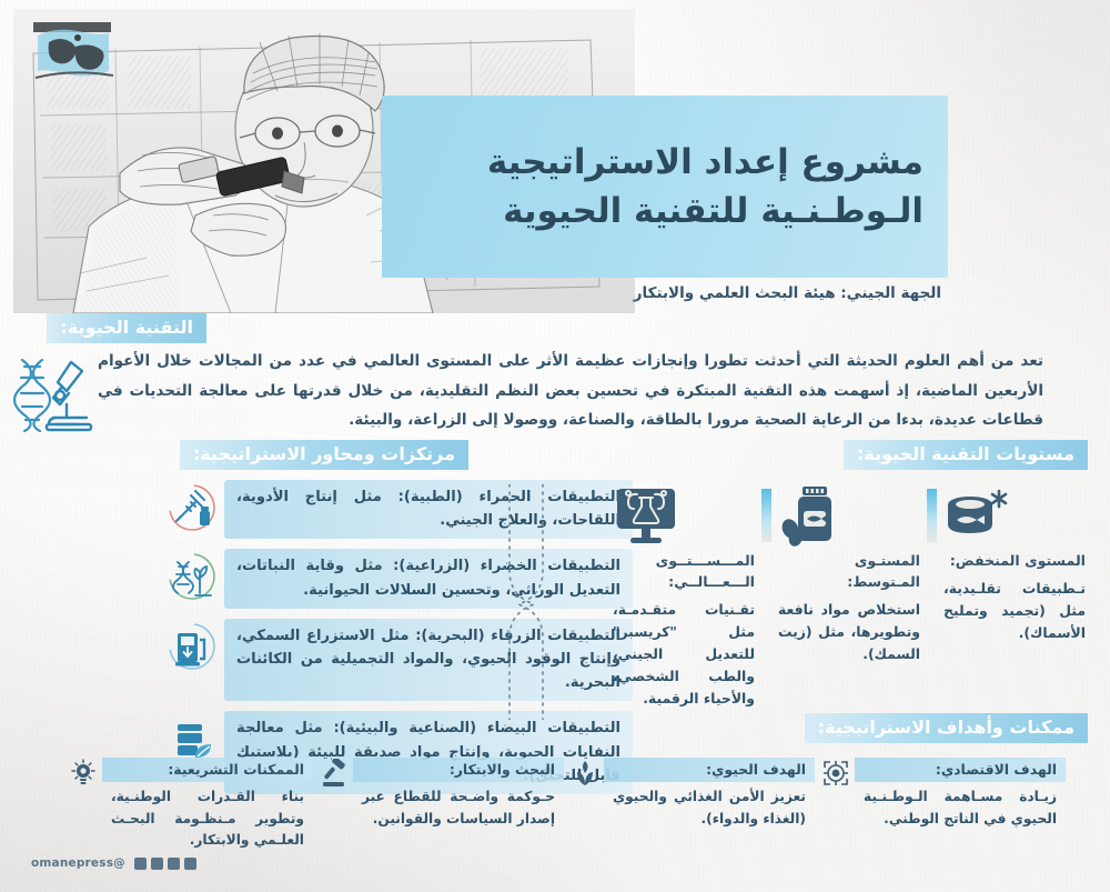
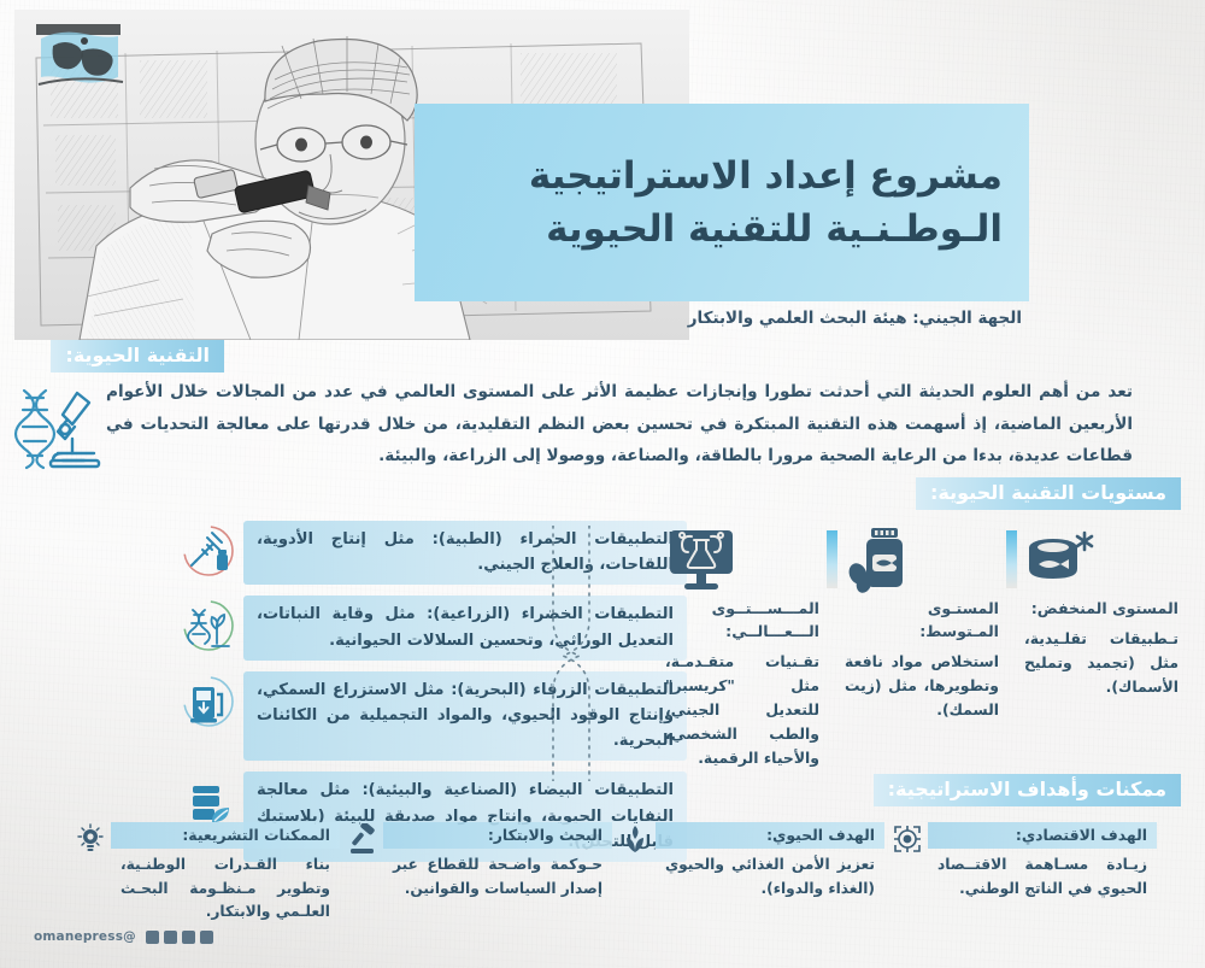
  مشروع إعداد الاستراتيجية
  الـوطـنـية للتقنية الحيوية
  الجهة الجيني: هيئة البحث العلمي والابتكار
  التقنية الحيوية:
  تعد من أهم العلوم الحديثة التي أحدثت تطورا وإنجازات عظيمة الأثر على المستوى العالمي في عدد من المجالات خلال الأعوام الأربعين الماضية، إذ أسهمت هذه التقنية المبتكرة في تحسين بعض النظم التقليدية، من خلال قدرتها على معالجة التحديات في قطاعات عديدة، بدءا من الرعاية الصحية مرورا بالطاقة، والصناعة، ووصولا إلى الزراعة، والبيئة.
- مرتكزات ومحاور الاستراتيجية:
  لتطبيقات الحمراء (الطبية): مثل إنتاج الأدوية،للقاحات، والعلاج الجيني.
  التطبيقات الخضراء (الزراعية): مثل وقاية النباتات، التعديل الوراثي، وتحسين السلالات الحيوانية.
  التطبيقات الزرقاء (البحرية): مثل الاستزراع السمكي، وإنتاج الوقود احيوي، والمواد التجميلية من الكائنات البحرية.
  التطبيقات البيضاء (الصناعية والبيئية): مثل معالجة النفايات الحيوية، وإنتاج مواد صديقة للبيئة (بلاستيكللت
  مستويات التقنية الحيوية:
  المستوى المنخفض:
  تـطبيقات تقلـيدية، مثل (تجميد وتمليح الأسماك).
  المستـوى المـتوسط:
  استخلاص مواد نافعة وتطويرها، مثل (زيت السمك).
  المـــســـتــوى الـــعـــالــي:
  تقـنيات متقـدمـة، مثل "كريسبر" للتعديل الجيني، والطب الشخصي، والأحياء الرقمية.
  ممكنات وأهداف الاستراتيجية:
  الهدف الاقتصادي:
- زيـادة مسـاهمة الـوطـنـية الحيوي في الناتج الوطني.
+ زيـادة مسـاهمة الاقتــصاد الحيوي في الناتج الوطني.
  الهدف الحيوي:
  تعزيز الأمن الغذائي والحيوي (الغذاء والدواء).
  البحث والابتكار:
  حـوكمة واضـحة للقطاع عبر إصدار السياسات والقوانين.
  الممكنات التشريعية:
  بناء القـدرات الوطنـية، وتطوير مـنظـومة البحـث العلـمي والابتكار.
  @omanepress
